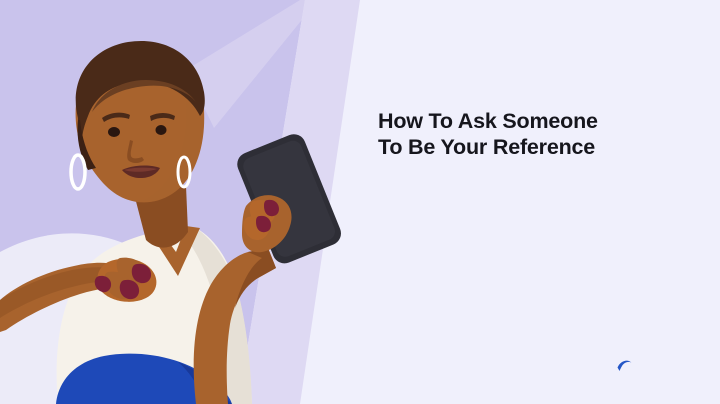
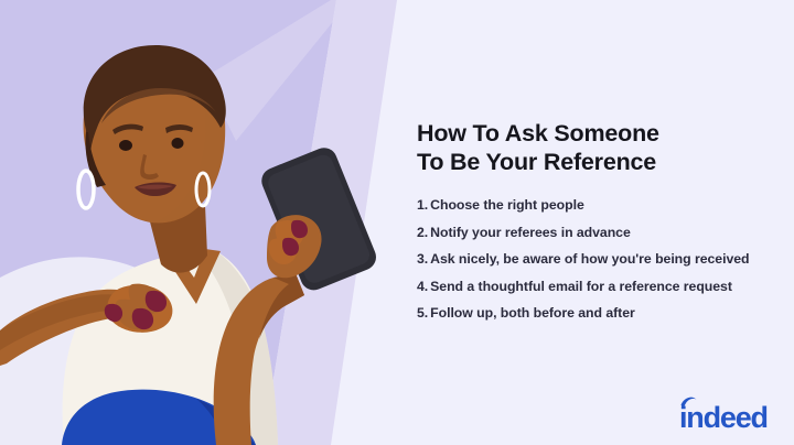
  How To Ask Someone
  To Be Your Reference
+ 1. Choose the right people
+ 2. Notify your referees in advance
+ 3. Ask nicely, be aware of how you're being received
+ 4. Send a thoughtful email for a reference request
+ 5. Follow up, both before and after
+ indeed
